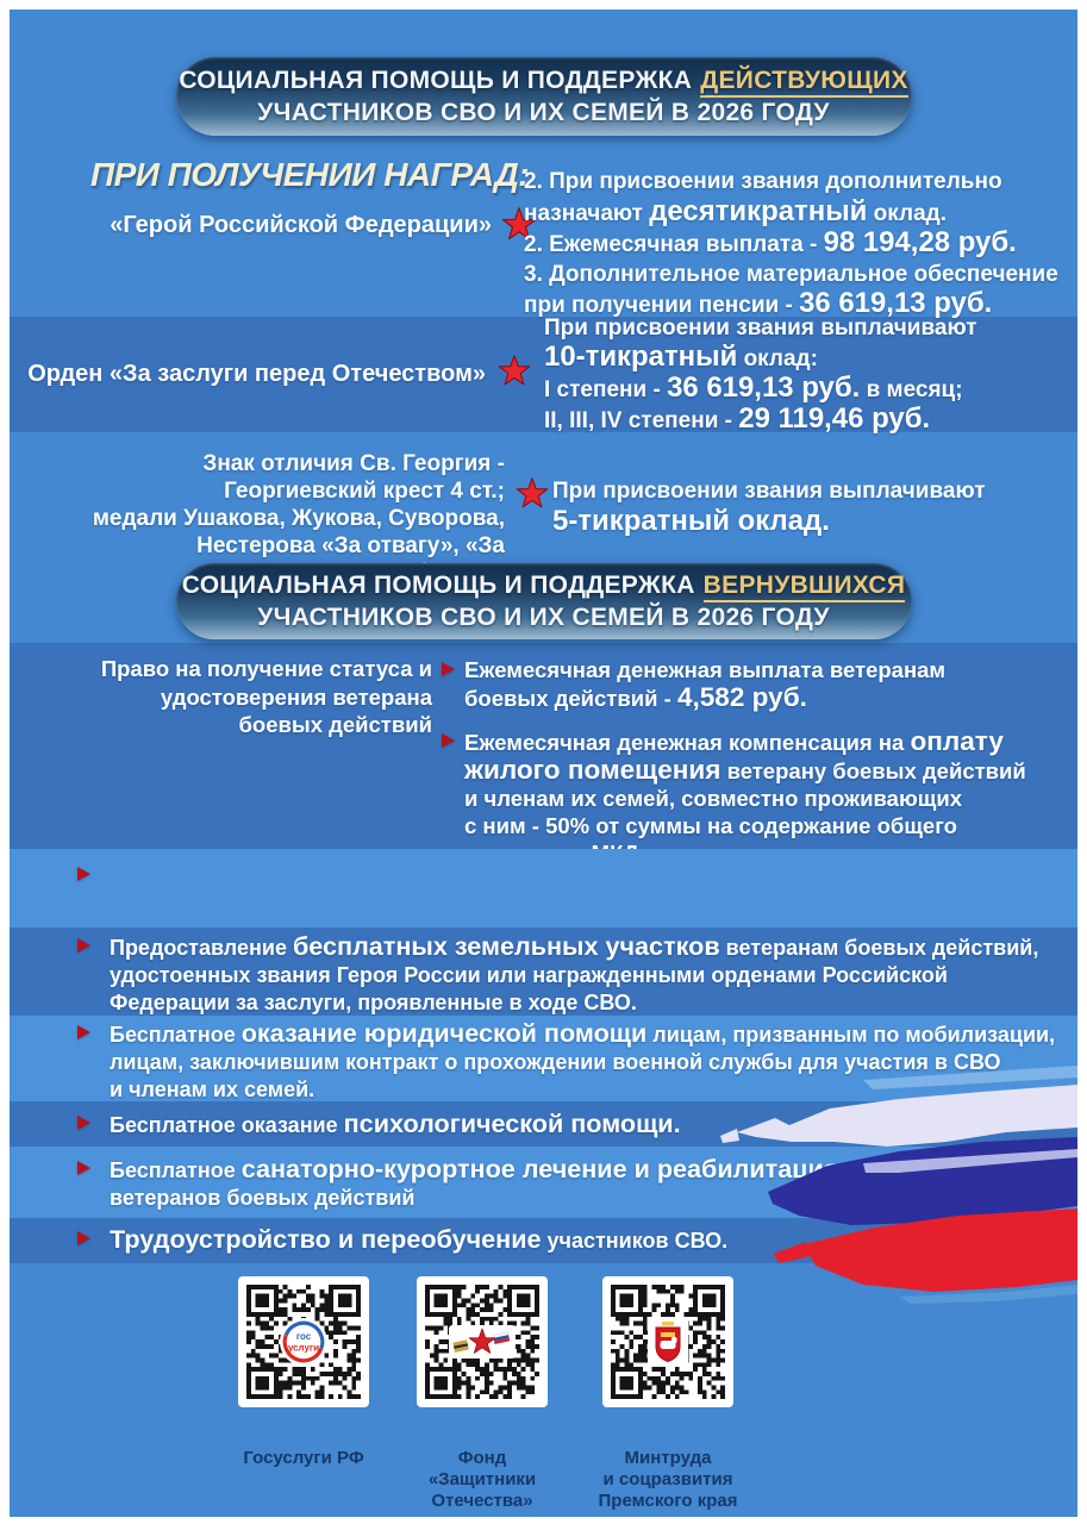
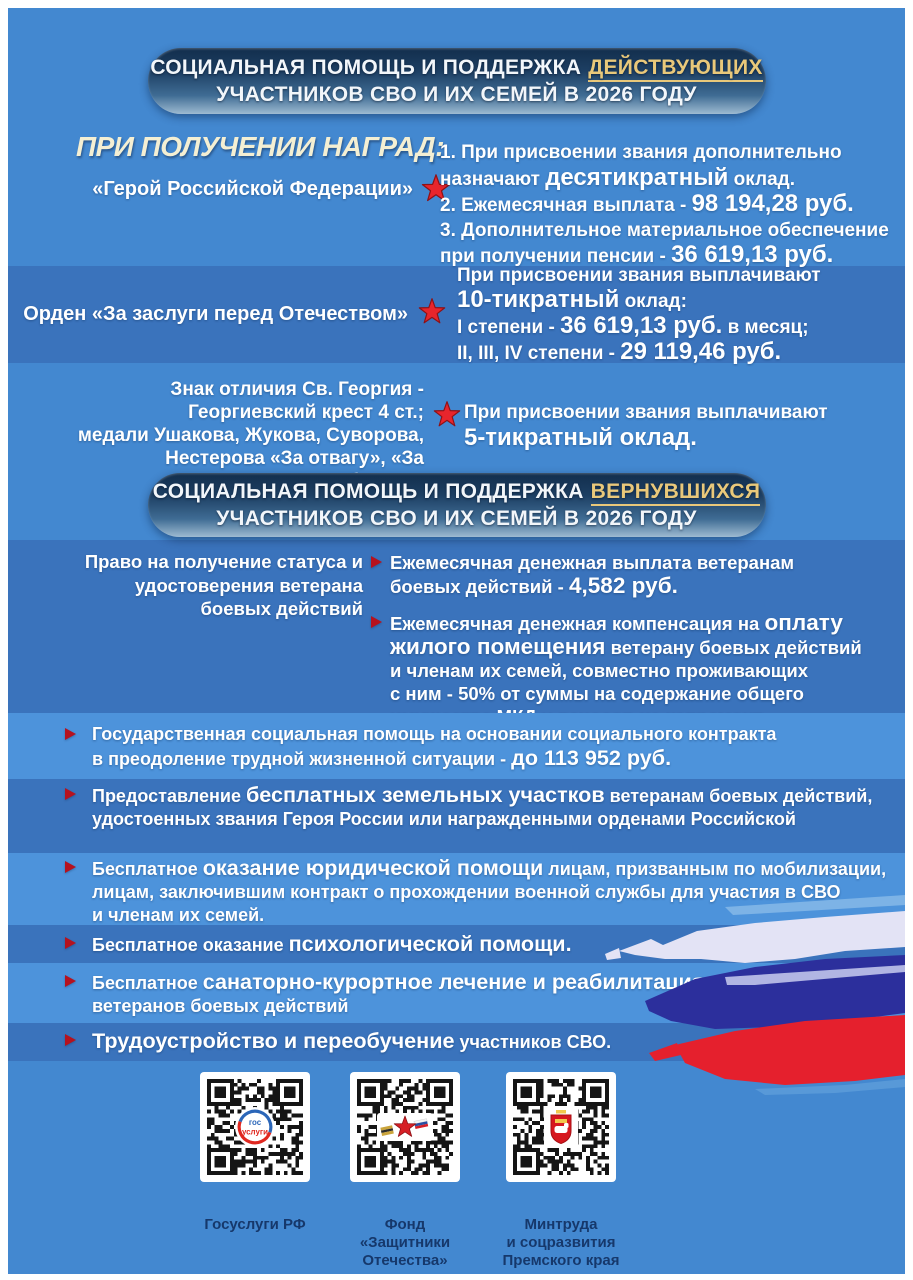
  СОЦИАЛЬНАЯ ПОМОЩЬ И ПОДДЕРЖКА ДЕЙСТВУЮЩИХ
  УЧАСТНИКОВ СВО И ИХ СЕМЕЙ В 2026 ГОДУ
  ПРИ ПОЛУЧЕНИИ НАГРАД:
  «Герой Российской Федерации»
- 2. При присвоении звания дополнительно
+ 1. При присвоении звания дополнительно
  назначают десятикратный оклад.
  2. Ежемесячная выплата - 98 194,28 руб.
  3. Дополнительное материальное обеспечение
  при получении пенсии - 36 619,13 руб.
  Орден «За заслуги перед Отечеством»
  При присвоении звания выплачивают
  10-тикратный оклад:
  I степени - 36 619,13 руб. в месяц;
  II, III, IV степени - 29 119,46 руб.
  Знак отличия Св. Георгия -
  Георгиевский крест 4 ст.;
  медали Ушакова, Жукова, Суворова,
  При присвоении звания выплачивают
  5-тикратный оклад.
  СОЦИАЛЬНАЯ ПОМОЩЬ И ПОДДЕРЖКА ВЕРНУВШИХСЯ
  УЧАСТНИКОВ СВО И ИХ СЕМЕЙ В 2026 ГОДУ
  Право на получение статуса и
  удостоверения ветерана
  боевых действий
  Ежемесячная денежная выплата ветеранам
  боевых действий - 4,582 руб.
  Ежемесячная денежная компенсация на оплату
  жилого помещения ветерану боевых действий
  и членам их семей, совместно проживающих
  с ним - 50% от суммы на содержание общего
+ Государственная социальная помощь на основании социального контракта
+ в преодоление трудной жизненной ситуации - до 113 952 руб.
  Предоставление бесплатных земельных участков ветеранам боевых действий,
  удостоенных звания Героя России или награжденными орденами Российской
- Федерации за заслуги, проявленные в ходе СВО.
  Бесплатное оказание юридической помощи лицам, призванным по мобилизации,
  лицам, заключившим контракт о прохождении военной службы для участия в СВО
  и членам их семей.
  Бесплатное оказание психологической помощи.
  Бесплатное санаторно-курортное лечение и реабилитаци
  ветеранов боевых действий
  Трудоустройство и переобучение участников СВО.
  гос
  услуги
  Госуслуги РФ
  Фонд
  «Защитники
  Отечества»
  Минтруда
  и соцразвития
  Премского края
